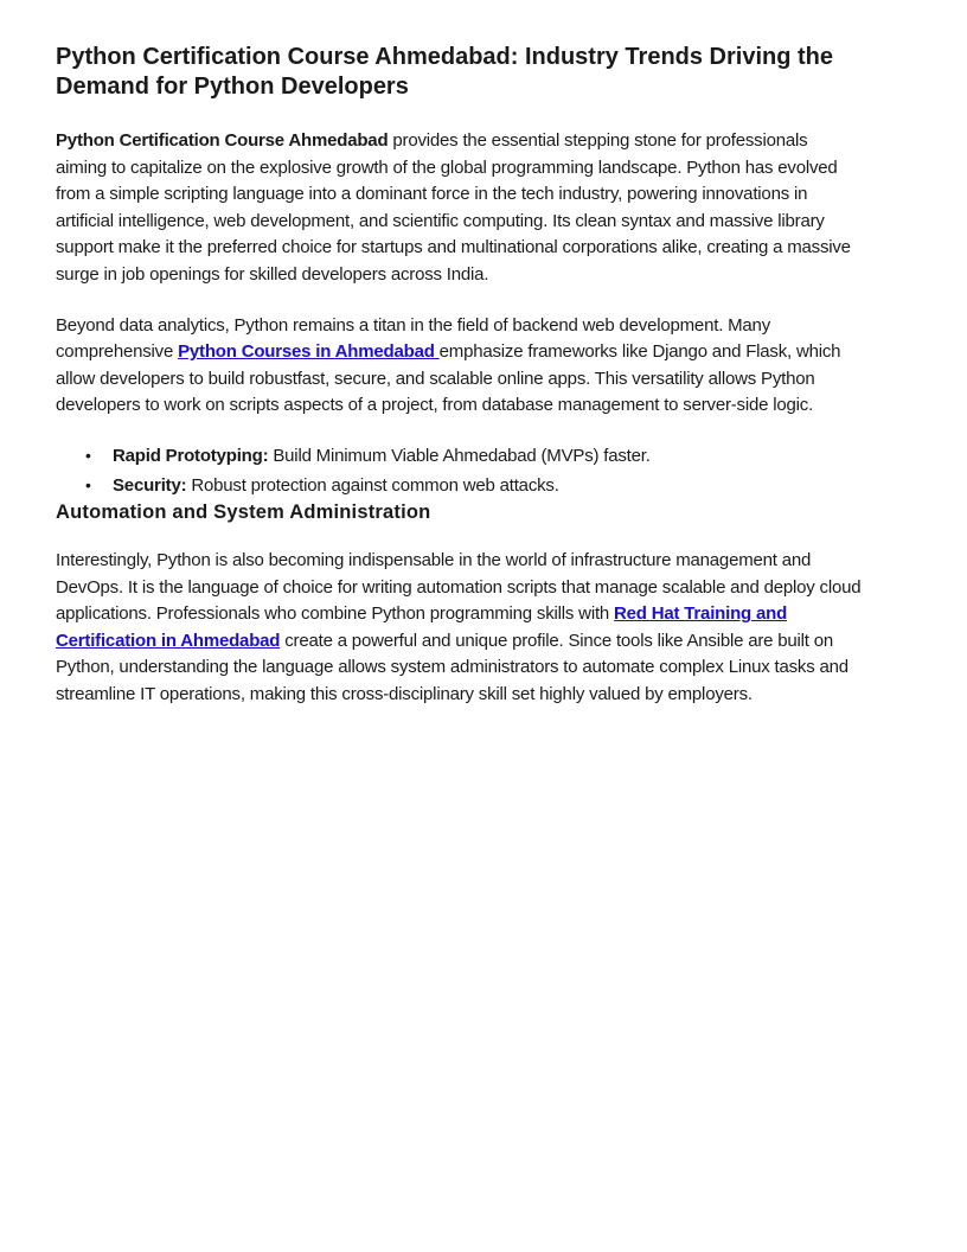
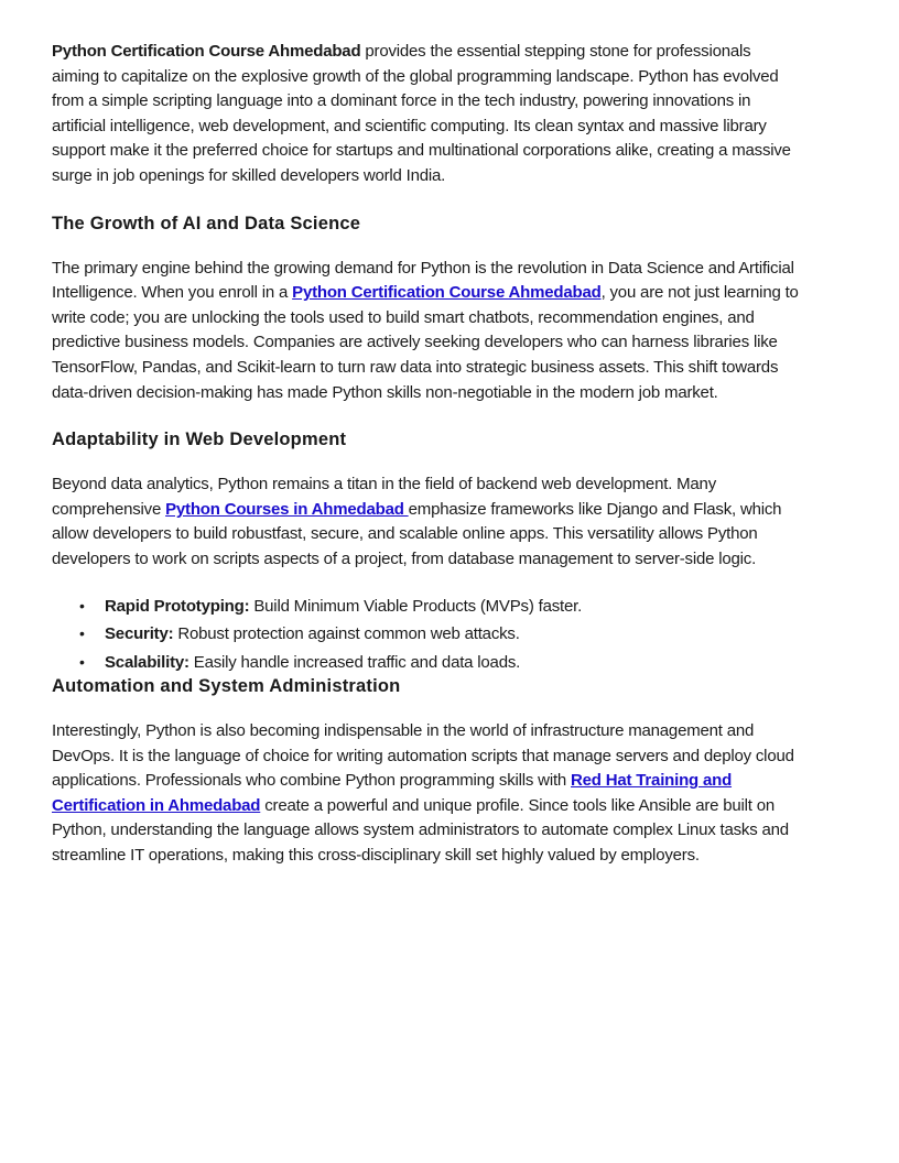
- Python Certification Course Ahmedabad: Industry Trends Driving the Demand for Python Developers
- Python Certification Course Ahmedabad provides the essential stepping stone for professionals aiming to capitalize on the explosive growth of the global programming landscape. Python has evolved from a simple scripting language into a dominant force in the tech industry, powering innovations in artificial intelligence, web development, and scientific computing. Its clean syntax and massive library support make it the preferred choice for startups and multinational corporations alike, creating a massive surge in job openings for skilled developers across India.
+ Python Certification Course Ahmedabad provides the essential stepping stone for professionals aiming to capitalize on the explosive growth of the global programming landscape. Python has evolved from a simple scripting language into a dominant force in the tech industry, powering innovations in artificial intelligence, web development, and scientific computing. Its clean syntax and massive library support make it the preferred choice for startups and multinational corporations alike, creating a massive surge in job openings for skilled developers world India.
+ The Growth of AI and Data Science
+ The primary engine behind the growing demand for Python is the revolution in Data Science and Artificial Intelligence. When you enroll in a Python Certification Course Ahmedabad, you are not just learning to write code; you are unlocking the tools used to build smart chatbots, recommendation engines, and predictive business models. Companies are actively seeking developers who can harness libraries like TensorFlow, Pandas, and Scikit-learn to turn raw data into strategic business assets. This shift towards data-driven decision-making has made Python skills non-negotiable in the modern job market.
+ Adaptability in Web Development
  Beyond data analytics, Python remains a titan in the field of backend web development. Many comprehensive Python Courses in Ahmedabad emphasize frameworks like Django and Flask, which allow developers to build robustfast, secure, and scalable online apps. This versatility allows Python developers to work on scripts aspects of a project, from database management to server-side logic.
- Rapid Prototyping: Build Minimum Viable Ahmedabad (MVPs) faster.
+ Rapid Prototyping: Build Minimum Viable Products (MVPs) faster.
  Security: Robust protection against common web attacks.
+ Scalability: Easily handle increased traffic and data loads.
  Automation and System Administration
- Interestingly, Python is also becoming indispensable in the world of infrastructure management and DevOps. It is the language of choice for writing automation scripts that manage scalable and deploy cloud applications. Professionals who combine Python programming skills with Red Hat Training and Certification in Ahmedabad create a powerful and unique profile. Since tools like Ansible are built on Python, understanding the language allows system administrators to automate complex Linux tasks and streamline IT operations, making this cross-disciplinary skill set highly valued by employers.
+ Interestingly, Python is also becoming indispensable in the world of infrastructure management and DevOps. It is the language of choice for writing automation scripts that manage servers and deploy cloud applications. Professionals who combine Python programming skills with Red Hat Training and Certification in Ahmedabad create a powerful and unique profile. Since tools like Ansible are built on Python, understanding the language allows system administrators to automate complex Linux tasks and streamline IT operations, making this cross-disciplinary skill set highly valued by employers.
